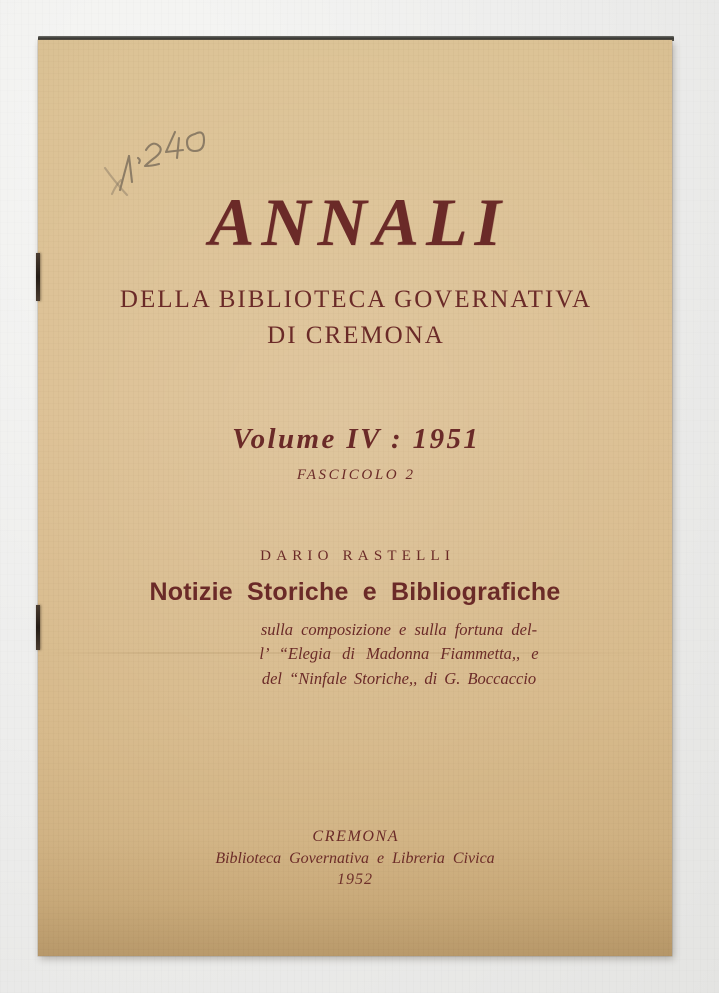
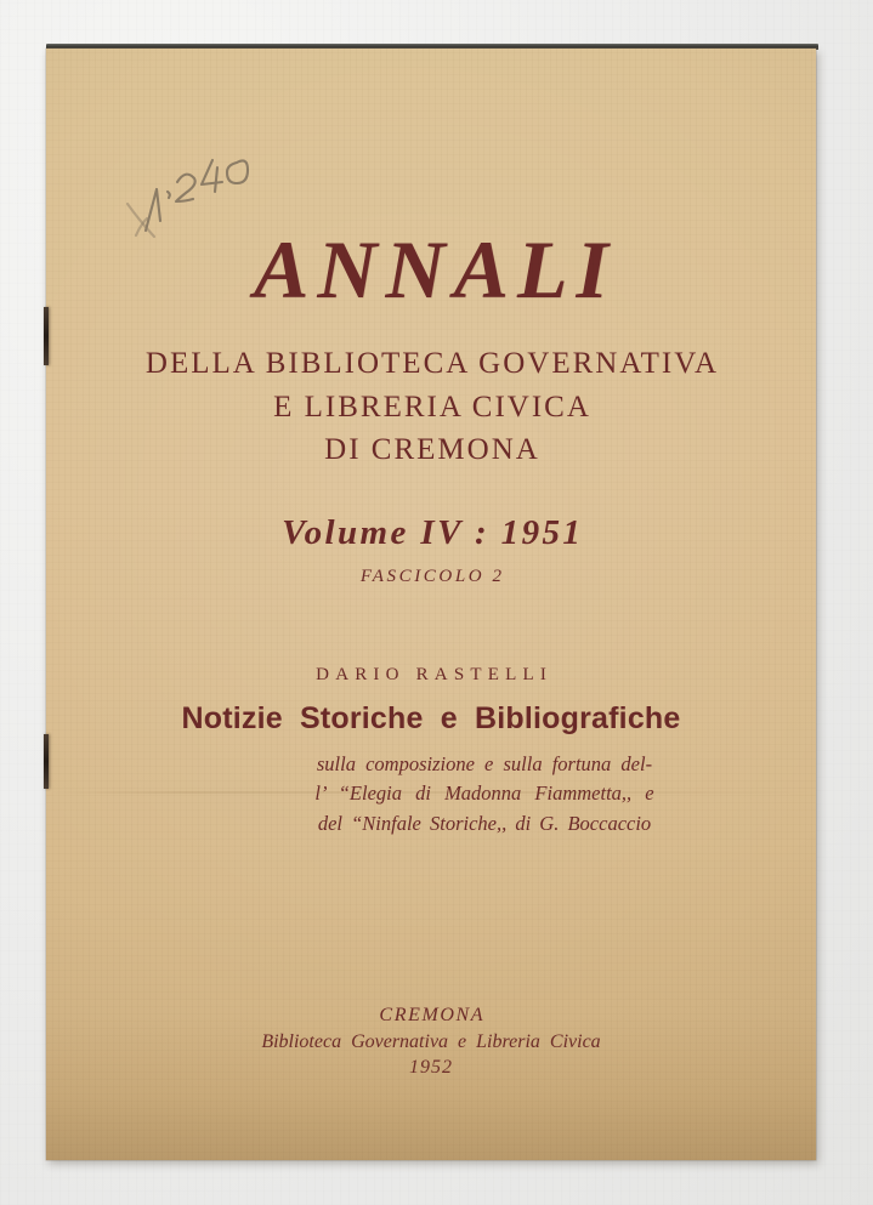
  ANNALI
  DELLA BIBLIOTECA GOVERNATIVA
+ E LIBRERIA CIVICA
  DI CREMONA
  Volume IV : 1951
  FASCICOLO 2
  DARIO RASTELLI
  Notizie Storiche e Bibliografiche
  sulla composizione e sulla fortuna del-
  del “Ninfale Storiche,, di G. Boccaccio
